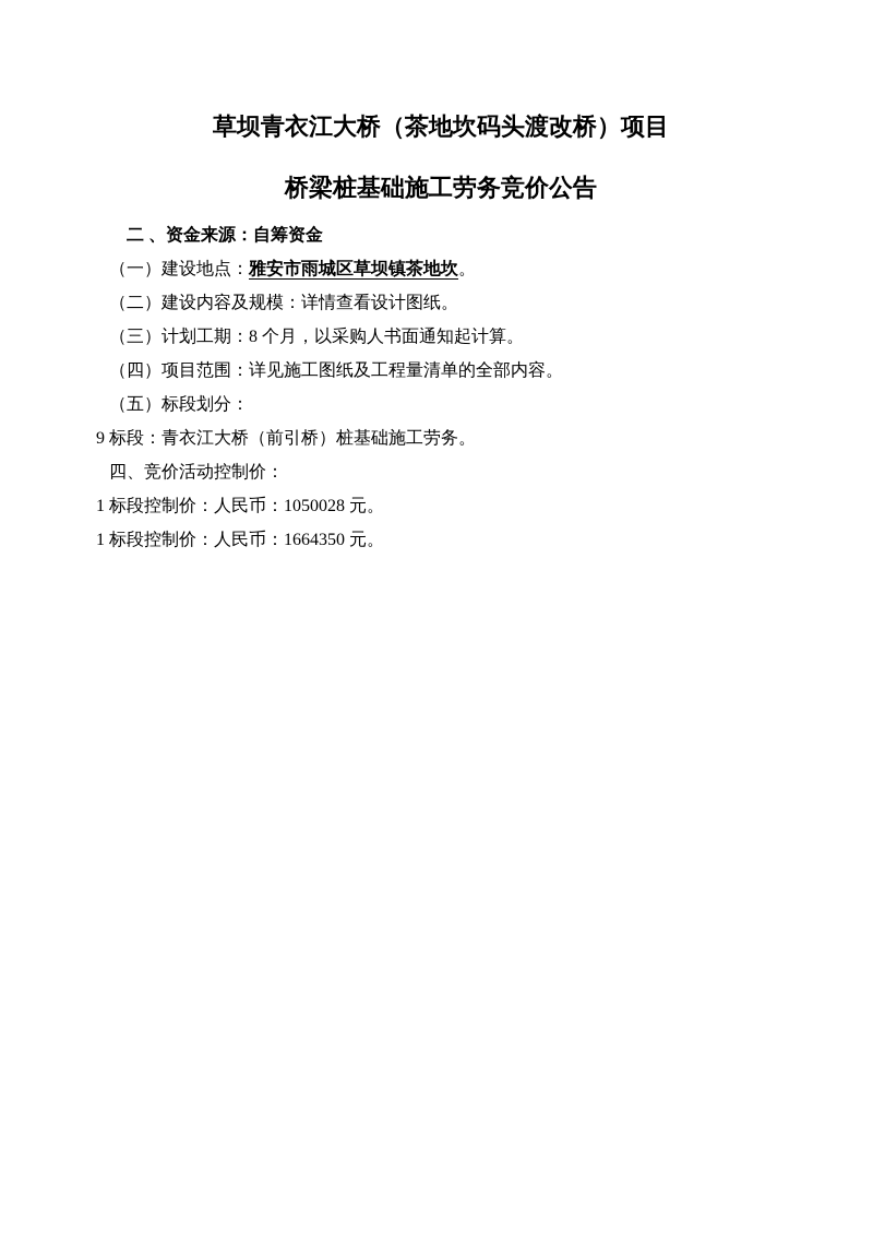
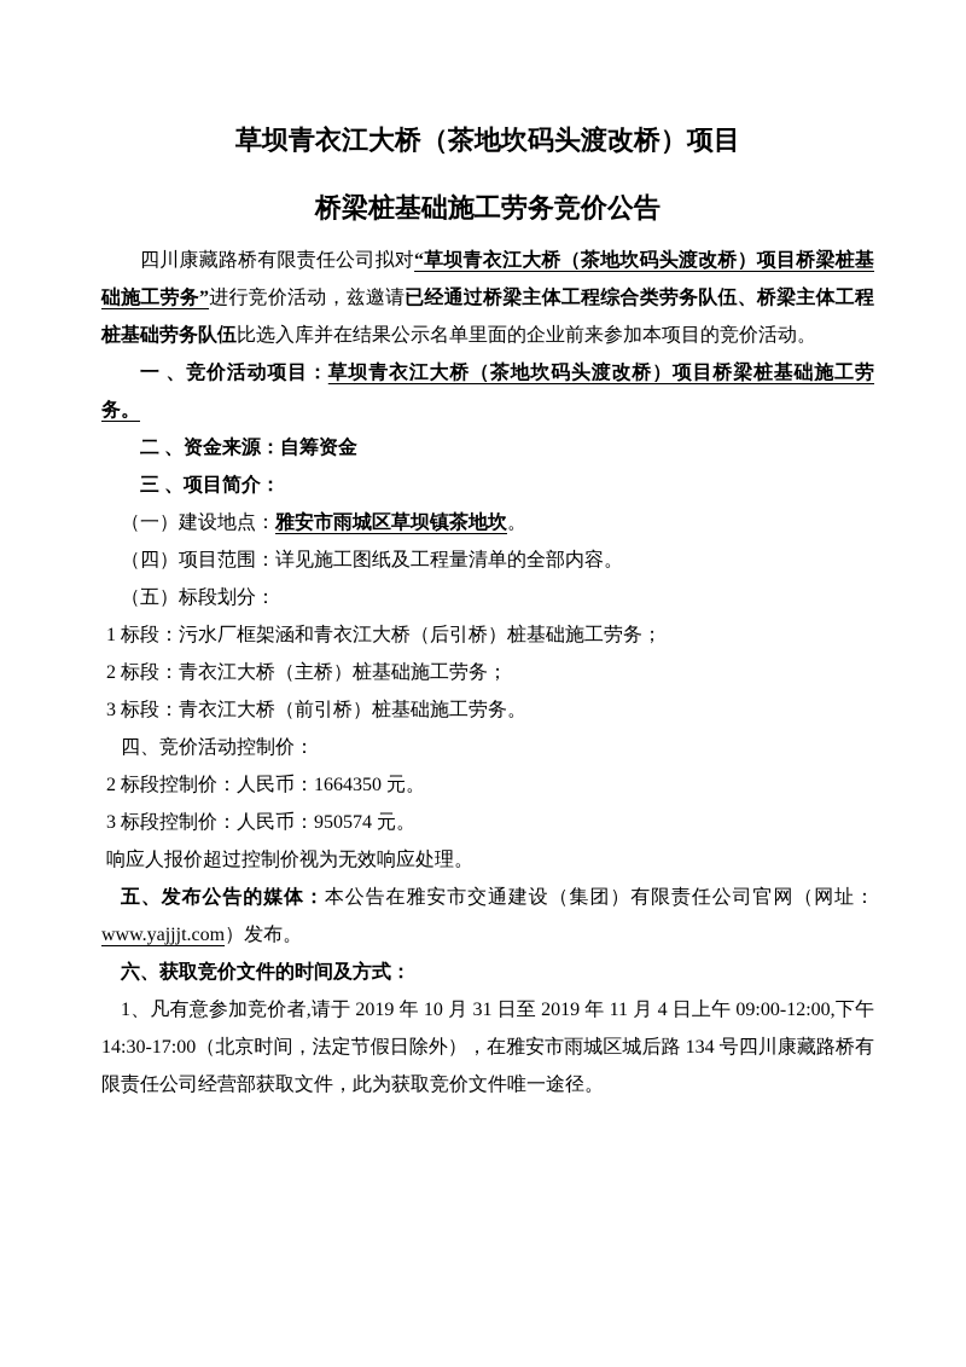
  草坝青衣江大桥（茶地坎码头渡改桥）项目
  桥梁桩基础施工劳务竞价公告
+ 四川康藏路桥有限责任公司拟对“草坝青衣江大桥（茶地坎码头渡改桥）项目桥梁桩基础施工劳务”进行竞价活动，兹邀请已经通过桥梁主体工程综合类劳务队伍、桥梁主体工程桩基础劳务队伍比选入库并在结果公示名单里面的企业前来参加本项目的竞价活动。
+ 一 、竞价活动项目：草坝青衣江大桥（茶地坎码头渡改桥）项目桥梁桩基础施工劳务。
  二 、资金来源：自筹资金
+ 三 、项目简介：
  （一）建设地点：雅安市雨城区草坝镇茶地坎。
- （二）建设内容及规模：详情查看设计图纸。
- （三）计划工期：8 个月，以采购人书面通知起计算。
  （四）项目范围：详见施工图纸及工程量清单的全部内容。
  （五）标段划分：
+ 1 标段：污水厂框架涵和青衣江大桥（后引桥）桩基础施工劳务；
+ 2 标段：青衣江大桥（主桥）桩基础施工劳务；
- 9 标段：青衣江大桥（前引桥）桩基础施工劳务。
+ 3 标段：青衣江大桥（前引桥）桩基础施工劳务。
  四、竞价活动控制价：
- 1 标段控制价：人民币：1050028 元。
- 1 标段控制价：人民币：1664350 元。
+ 2 标段控制价：人民币：1664350 元。
+ 3 标段控制价：人民币：950574 元。
+ 响应人报价超过控制价视为无效响应处理。
+ 五、发布公告的媒体：本公告在雅安市交通建设（集团）有限责任公司官网（网址：www.yajjjt.com）发布。
+ 六、获取竞价文件的时间及方式：
+ 1、凡有意参加竞价者,请于 2019 年 10 月 31 日至 2019 年 11 月 4 日上午 09:00-12:00,下午 14:30-17:00（北京时间，法定节假日除外），在雅安市雨城区城后路 134 号四川康藏路桥有限责任公司经营部获取文件，此为获取竞价文件唯一途径。
